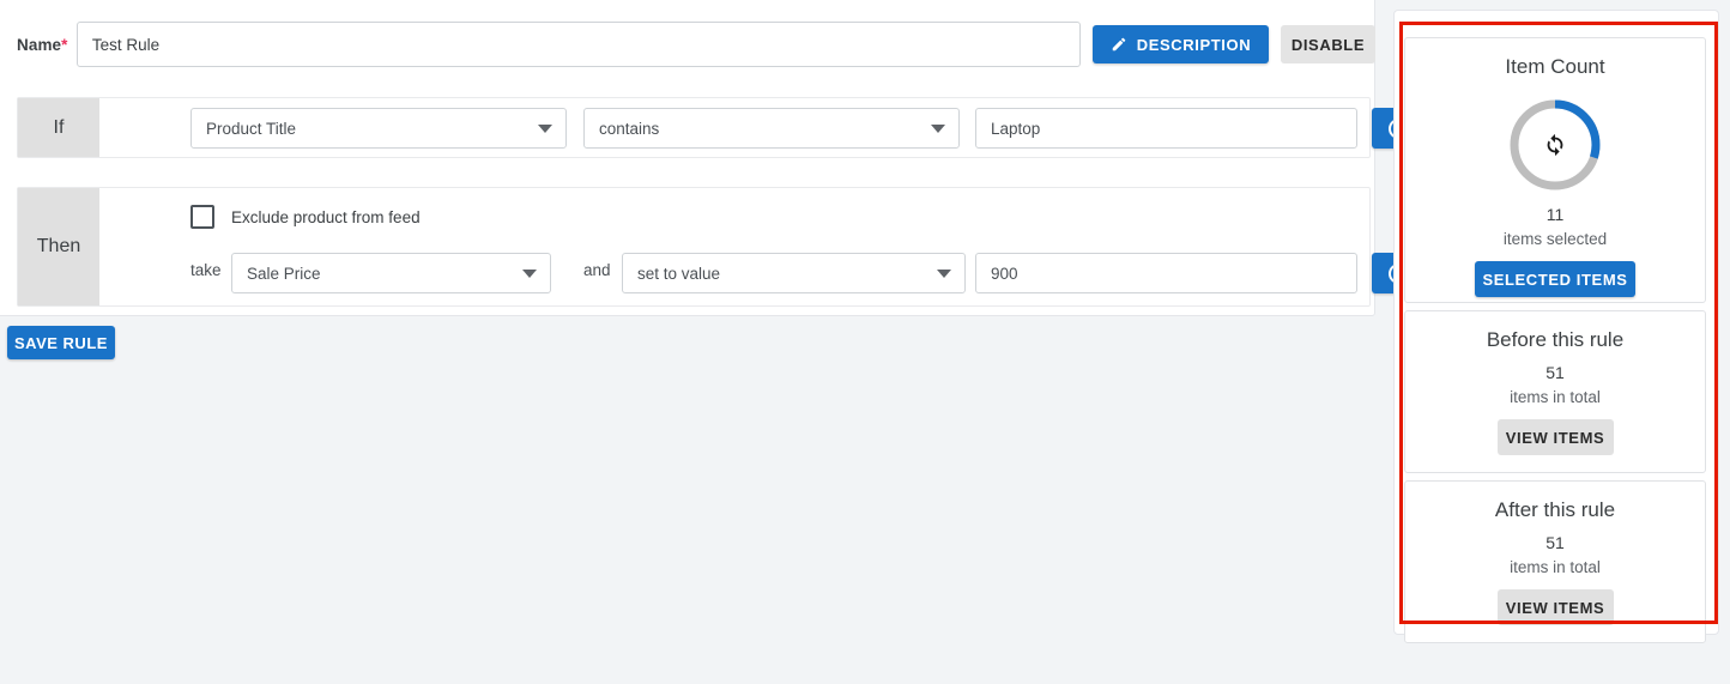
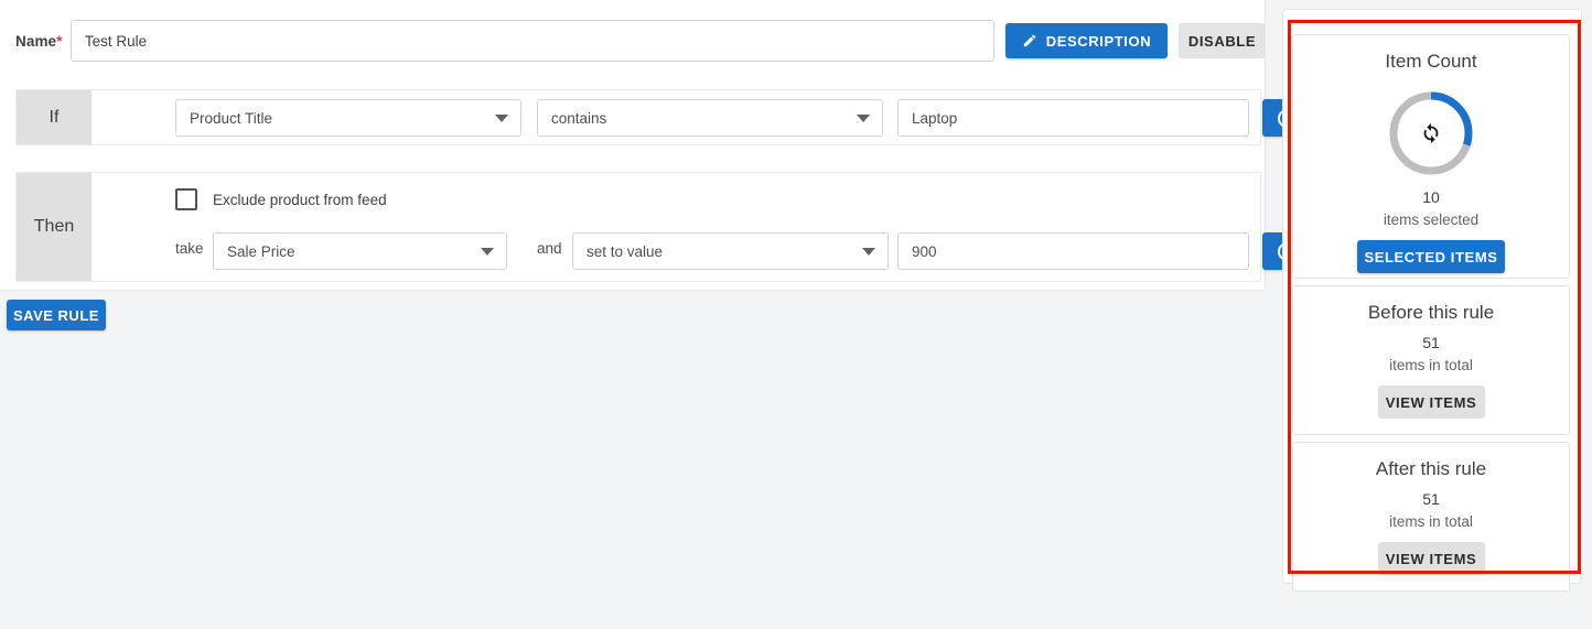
  Name*
  Test Rule
  DESCRIPTION
  DISABLE
  If
  Product Title
  contains
  Laptop
  Then
  Exclude product from feed
  take
  Sale Price
  and
  set to value
  900
  SAVE RULE
  Item Count
- 11
+ 10
  items selected
  SELECTED ITEMS
  Before this rule
  51
  items in total
  VIEW ITEMS
  After this rule
  51
  items in total
  VIEW ITEMS
